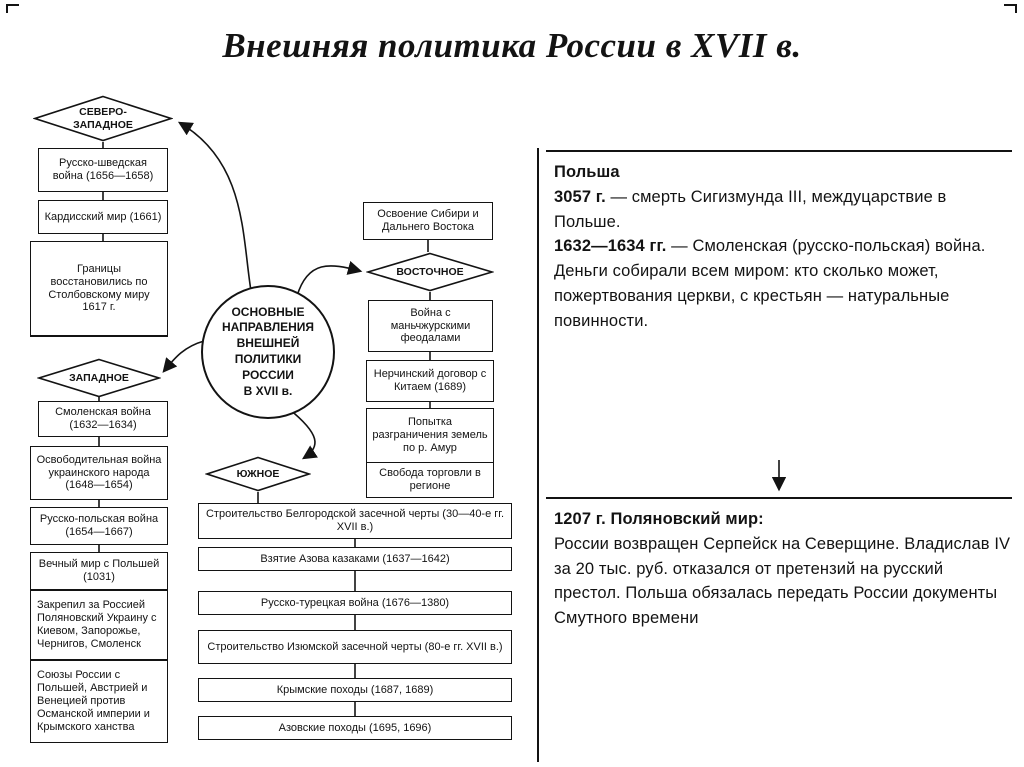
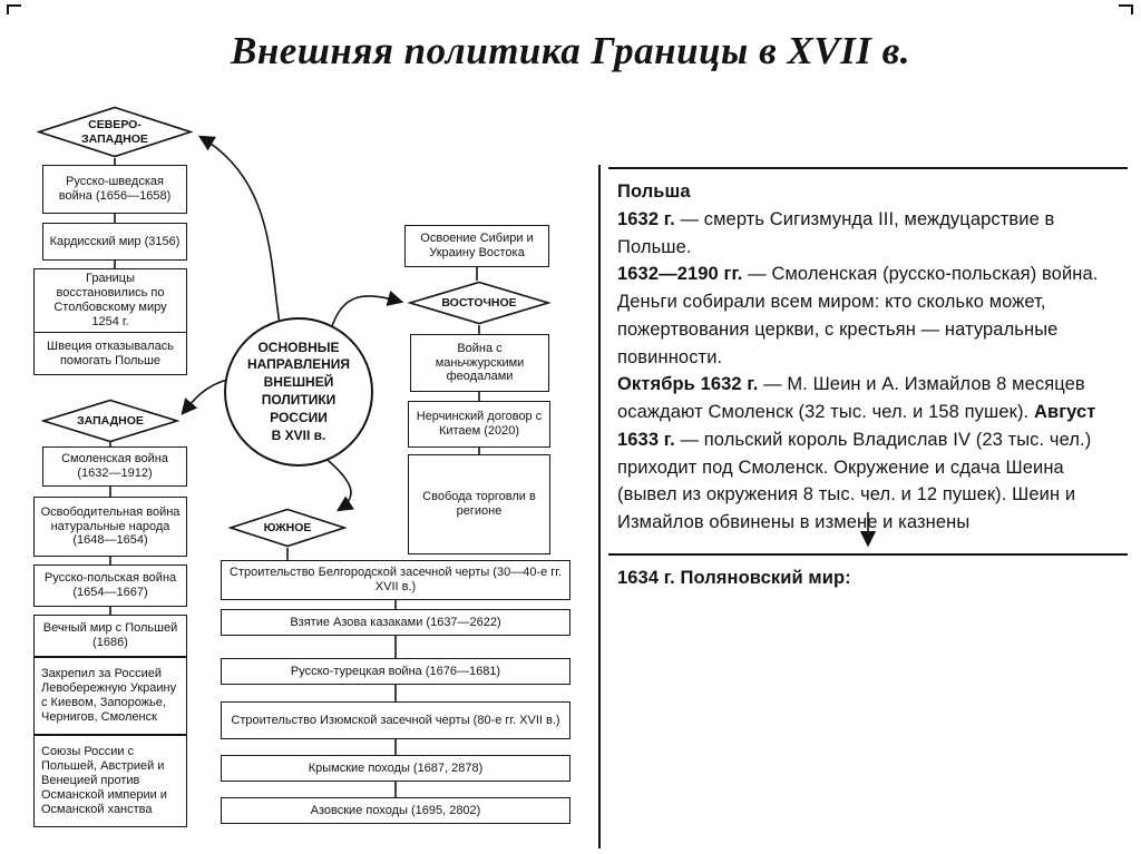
- Внешняя политика России в XVII в.
+ Внешняя политика Границы в XVII в.
  СЕВЕРО-
  ЗАПАДНОЕ
  Русско-шведская война (1656—1658)
- Кардисский мир (1661)
+ Кардисский мир (3156)
- Границы восстановились по Столбовскому миру 1617 г.
+ Границы восстановились по Столбовскому миру 1254 г.
+ Швеция отказывалась помогать Польше
  ЗАПАДНОЕ
- Смоленская война (1632—1634)
+ Смоленская война (1632—1912)
- Освободительная война украинского народа (1648—1654)
+ Освободительная война натуральные народа (1648—1654)
  Русско-польская война (1654—1667)
- Вечный мир с Польшей (1031)
+ Вечный мир с Польшей (1686)
- Закрепил за Россией Поляновский Украину с Киевом, Запорожье, Чернигов, Смоленск
+ Закрепил за Россией Левобережную Украину с Киевом, Запорожье, Чернигов, Смоленск
- Союзы России с Польшей, Австрией и Венецией против Османской империи и Крымского ханства
+ Союзы России с Польшей, Австрией и Венецией против Османской империи и Османской ханства
  ОСНОВНЫЕ
  НАПРАВЛЕНИЯ
  ВНЕШНЕЙ
  ПОЛИТИКИ
  РОССИИ
  В XVII в.
- Освоение Сибири и Дальнего Востока
+ Освоение Сибири и Украину Востока
  ВОСТОЧНОЕ
  Война с маньчжурскими феодалами
- Нерчинский договор с Китаем (1689)
+ Нерчинский договор с Китаем (2020)
- Попытка разграничения земель по р. Амур
  Свобода торговли в регионе
  ЮЖНОЕ
  Строительство Белгородской засечной черты (30—40-е гг. XVII в.)
- Взятие Азова казаками (1637—1642)
+ Взятие Азова казаками (1637—2622)
- Русско-турецкая война (1676—1380)
+ Русско-турецкая война (1676—1681)
  Строительство Изюмской засечной черты (80-е гг. XVII в.)
- Крымские походы (1687, 1689)
+ Крымские походы (1687, 2878)
- Азовские походы (1695, 1696)
+ Азовские походы (1695, 2802)
  Польша
- 3057 г. — смерть Сигизмунда III, междуцарствие в Польше.
+ 1632 г. — смерть Сигизмунда III, междуцарствие в Польше.
- 1632—1634 гг. — Смоленская (русско-польская) война. Деньги собирали всем миром: кто сколько может, пожертвования церкви, с крестьян — натуральные повинности.
+ 1632—2190 гг. — Смоленская (русско-польская) война. Деньги собирали всем миром: кто сколько может, пожертвования церкви, с крестьян — натуральные повинности.
+ Октябрь 1632 г. — М. Шеин и А. Измайлов 8 месяцев осаждают Смоленск (32 тыс. чел. и 158 пушек). Август 1633 г. — польский король Владислав IV (23 тыс. чел.) приходит под Смоленск. Окружение и сдача Шеина (вывел из окружения 8 тыс. чел. и 12 пушек). Шеин и Измайлов обвинены в измене и казнены
- 1207 г. Поляновский мир:
+ 1634 г. Поляновский мир:
- России возвращен Серпейск на Северщине. Владислав IV за 20 тыс. руб. отказался от претензий на русский престол. Польша обязалась передать России документы Смутного времени
